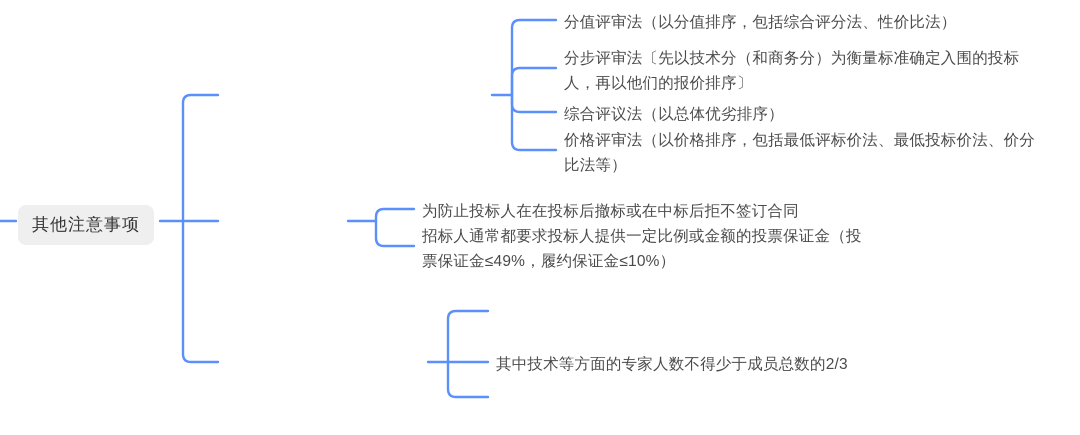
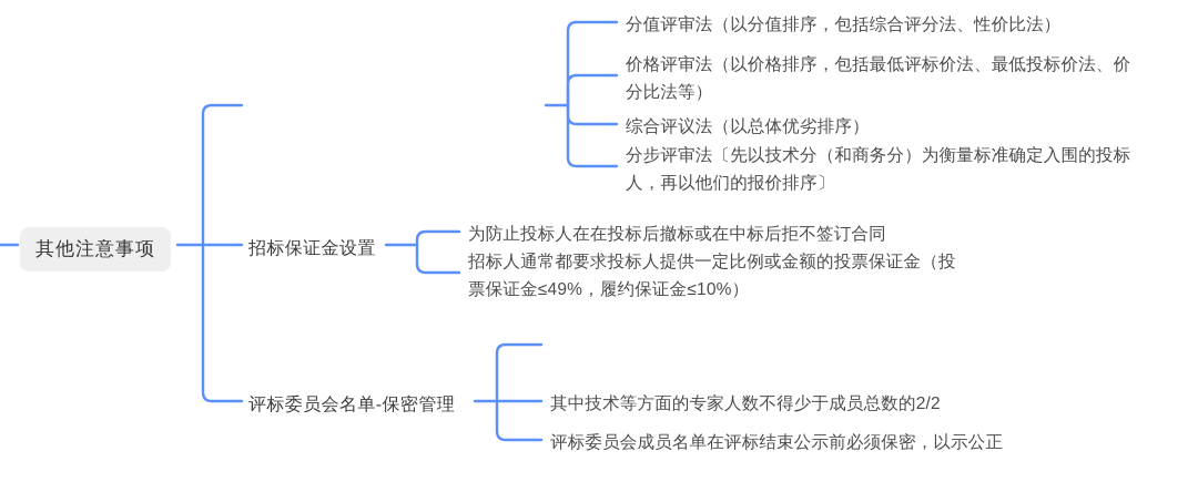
  其他注意事项
  分值评审法（以分值排序，包括综合评分法、性价比法）
- 分步评审法〔先以技术分（和商务分）为衡量标准确定入围的投标人，再以他们的报价排序〕
+ 价格评审法（以价格排序，包括最低评标价法、最低投标价法、价分比法等）
  综合评议法（以总体优劣排序）
- 价格评审法（以价格排序，包括最低评标价法、最低投标价法、价分比法等）
+ 分步评审法〔先以技术分（和商务分）为衡量标准确定入围的投标人，再以他们的报价排序〕
+ 招标保证金设置
  为防止投标人在在投标后撤标或在中标后拒不签订合同
  招标人通常都要求投标人提供一定比例或金额的投票保证金（投票保证金≤49%，履约保证金≤10%）
+ 评标委员会名单-保密管理
- 其中技术等方面的专家人数不得少于成员总数的2/3
+ 其中技术等方面的专家人数不得少于成员总数的2/2
+ 评标委员会成员名单在评标结束公示前必须保密，以示公正
